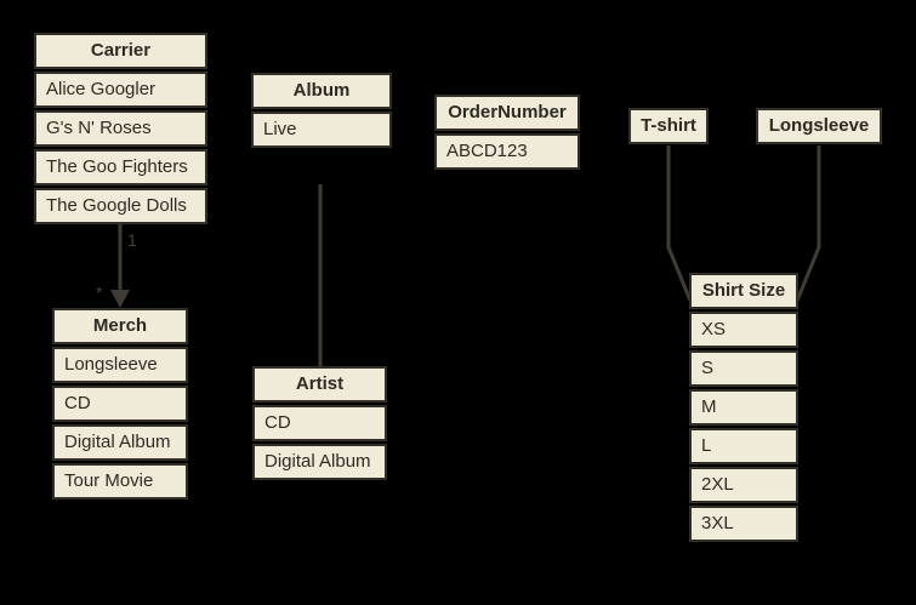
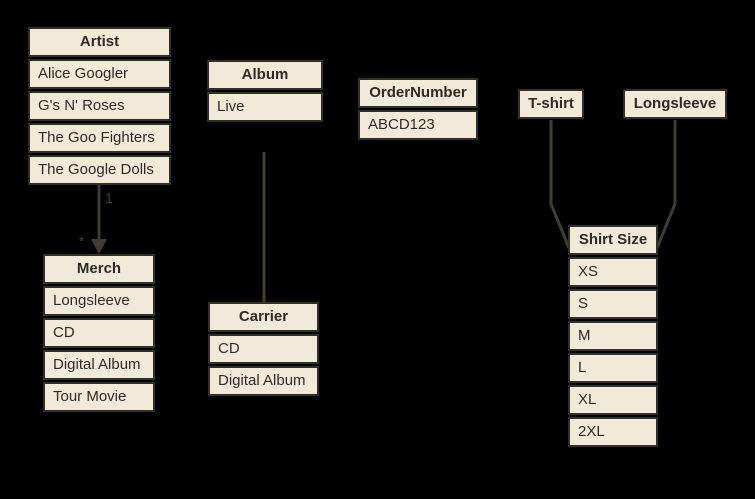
  1
  *
- Carrier
+ Artist
  Alice Googler
  G's N' Roses
  The Goo Fighters
  The Google Dolls
  Album
  Live
  OrderNumber
  ABCD123
  T-shirt
  Longsleeve
  Merch
  Longsleeve
  CD
  Digital Album
  Tour Movie
- Artist
+ Carrier
  CD
  Digital Album
  Shirt Size
  XS
  S
  M
  L
+ XL
  2XL
- 3XL
